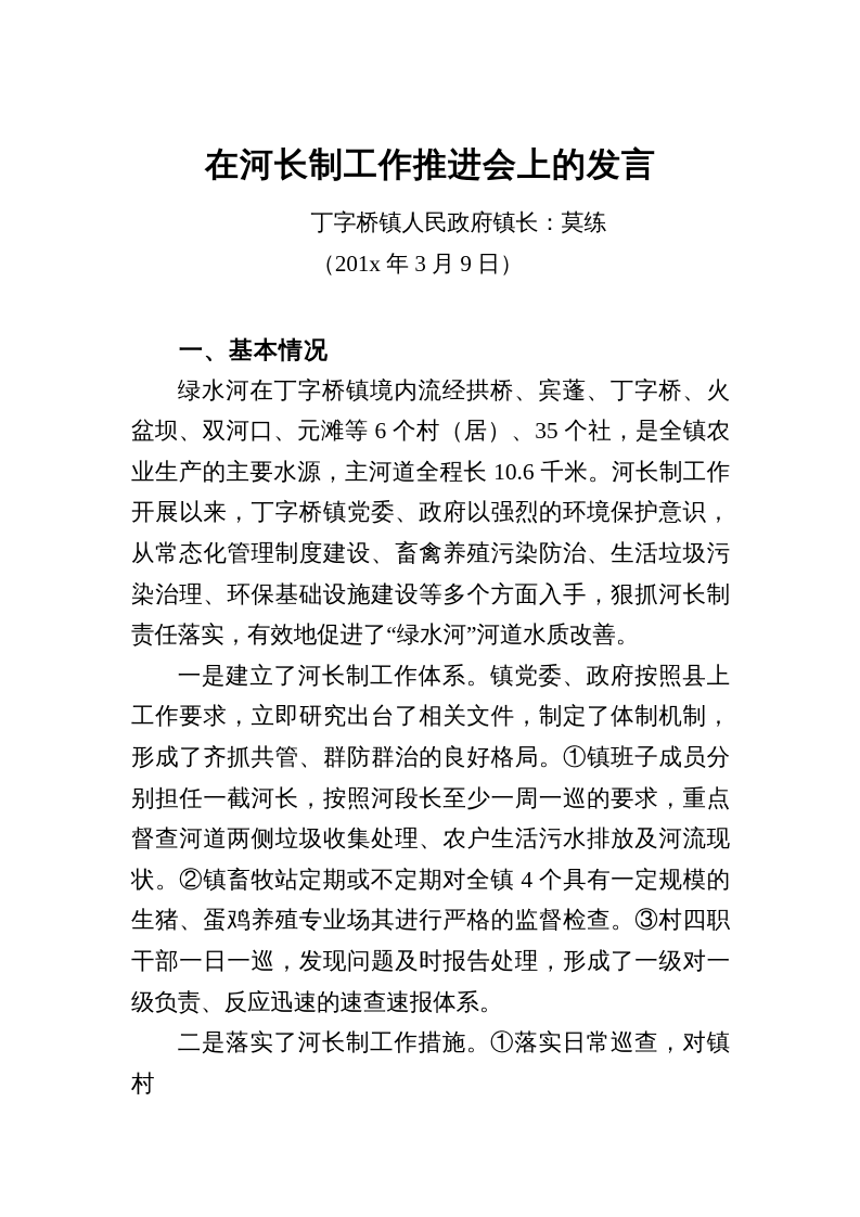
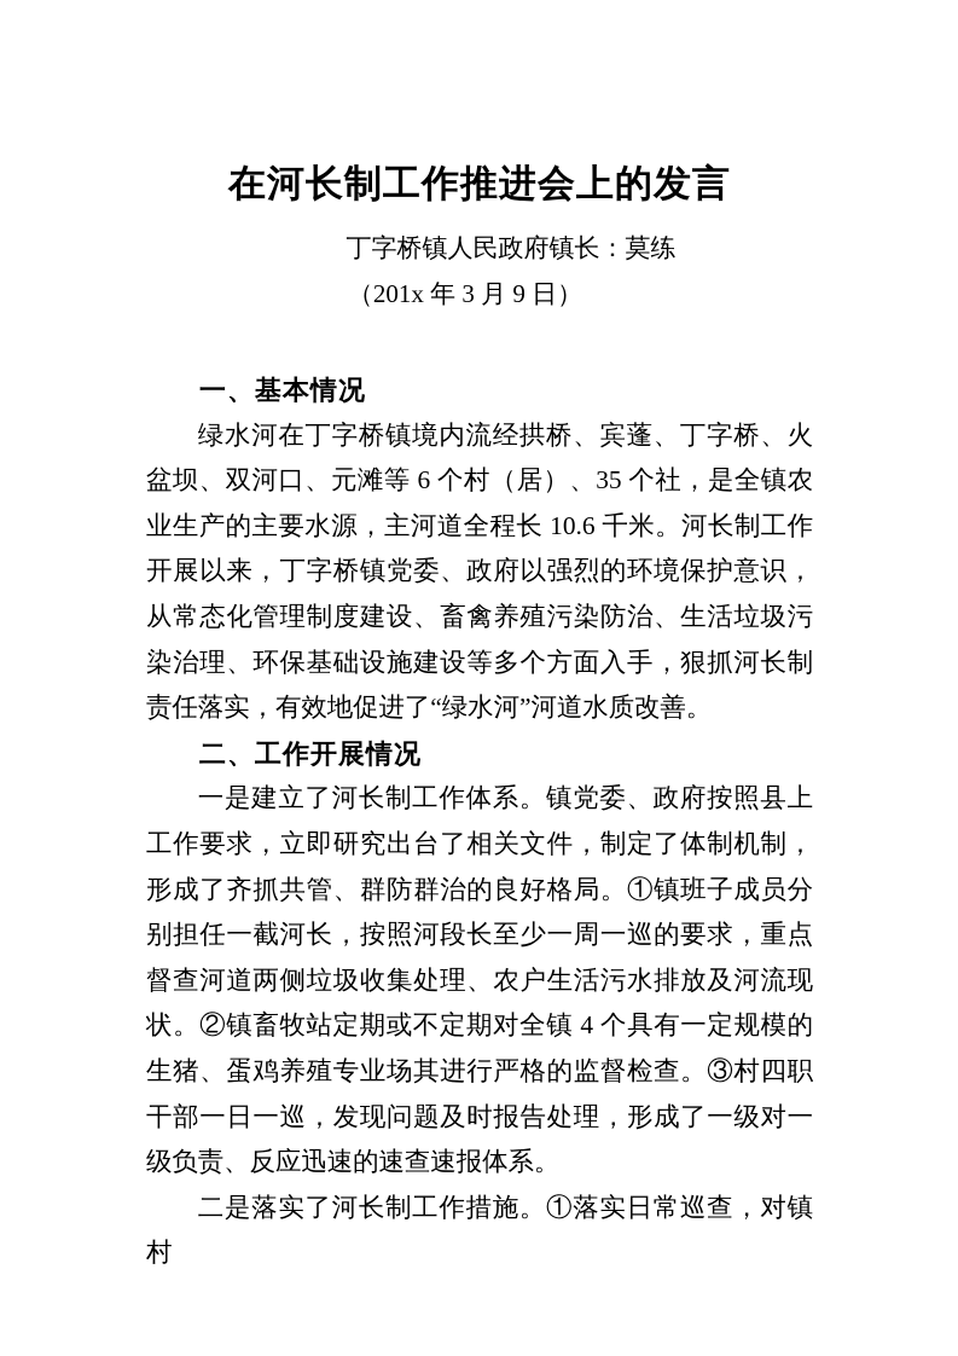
  在河长制工作推进会上的发言
  丁字桥镇人民政府镇长：莫练
  （201x 年 3 月 9 日）
  一、基本情况
  绿水河在丁字桥镇境内流经拱桥、宾蓬、丁字桥、火盆坝、双河口、元滩等 6 个村（居）、35 个社，是全镇农业生产的主要水源，主河道全程长 10.6 千米。河长制工作开展以来，丁字桥镇党委、政府以强烈的环境保护意识，从常态化管理制度建设、畜禽养殖污染防治、生活垃圾污染治理、环保基础设施建设等多个方面入手，狠抓河长制责任落实，有效地促进了“绿水河”河道水质改善。
+ 二、工作开展情况
  一是建立了河长制工作体系。镇党委、政府按照县上工作要求，立即研究出台了相关文件，制定了体制机制，形成了齐抓共管、群防群治的良好格局。①镇班子成员分别担任一截河长，按照河段长至少一周一巡的要求，重点督查河道两侧垃圾收集处理、农户生活污水排放及河流现状。②镇畜牧站定期或不定期对全镇 4 个具有一定规模的生猪、蛋鸡养殖专业场其进行严格的监督检查。③村四职干部一日一巡，发现问题及时报告处理，形成了一级对一级负责、反应迅速的速查速报体系。
  二是落实了河长制工作措施。①落实日常巡查，对镇村
